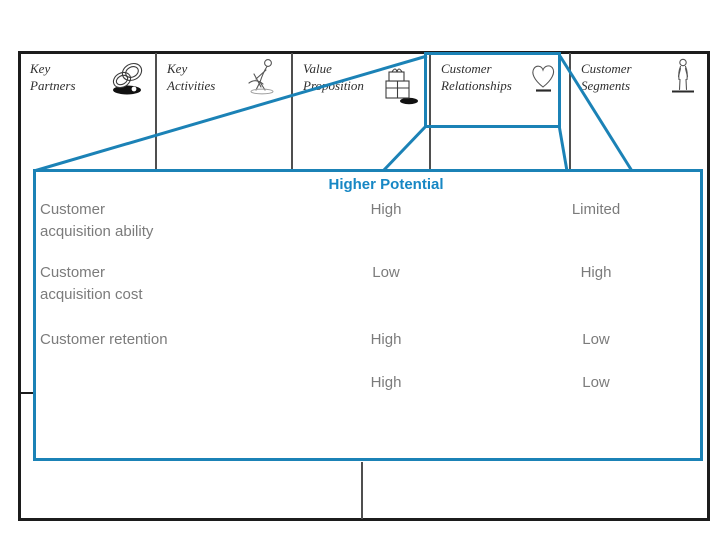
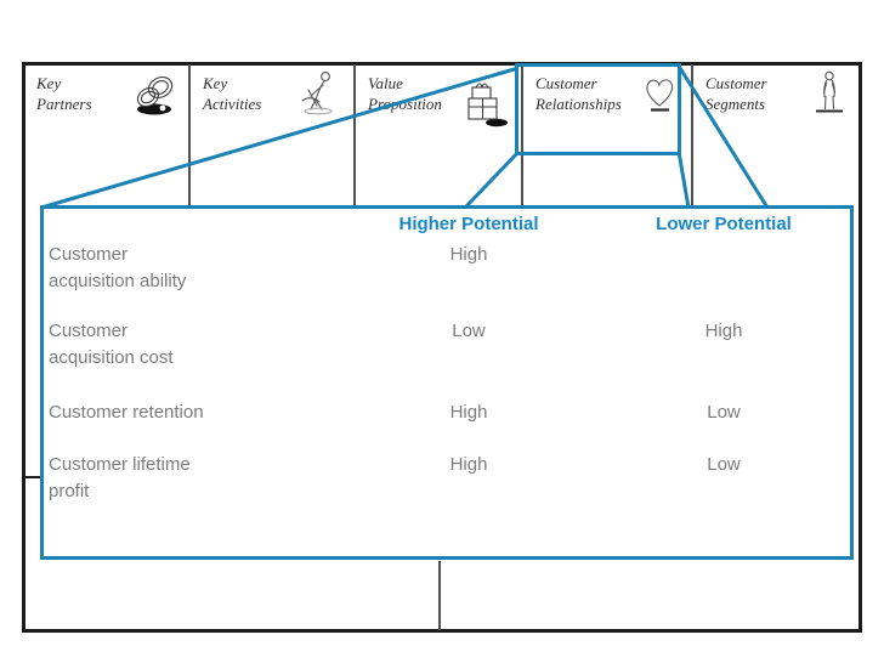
  Key
  Partners
  Key
  Activities
  Value
  Prosition
  Customer
  Relationships
  Customer
  Segments
  Higher Potential
+ Lower Potential
  Customer
  acquisition ability
  High
- Limited
  Customer
  acquisition cost
  Low
  High
  Customer retention
  High
  Low
+ Customer lifetime
+ profit
  High
  Low
